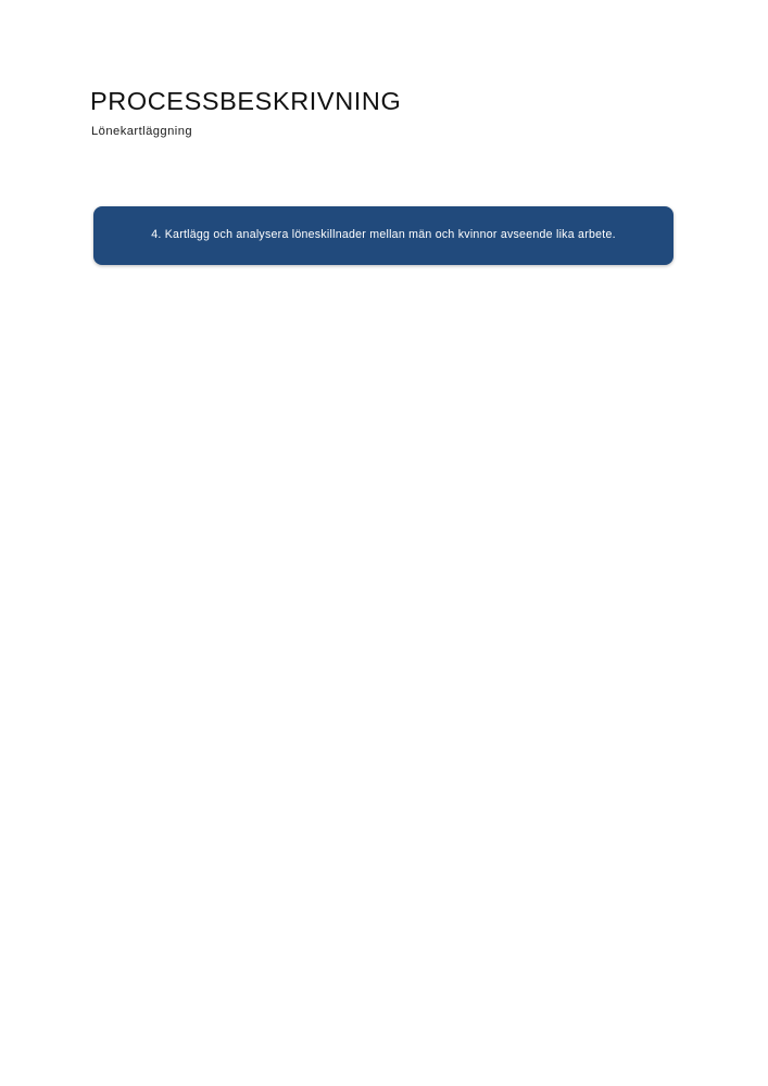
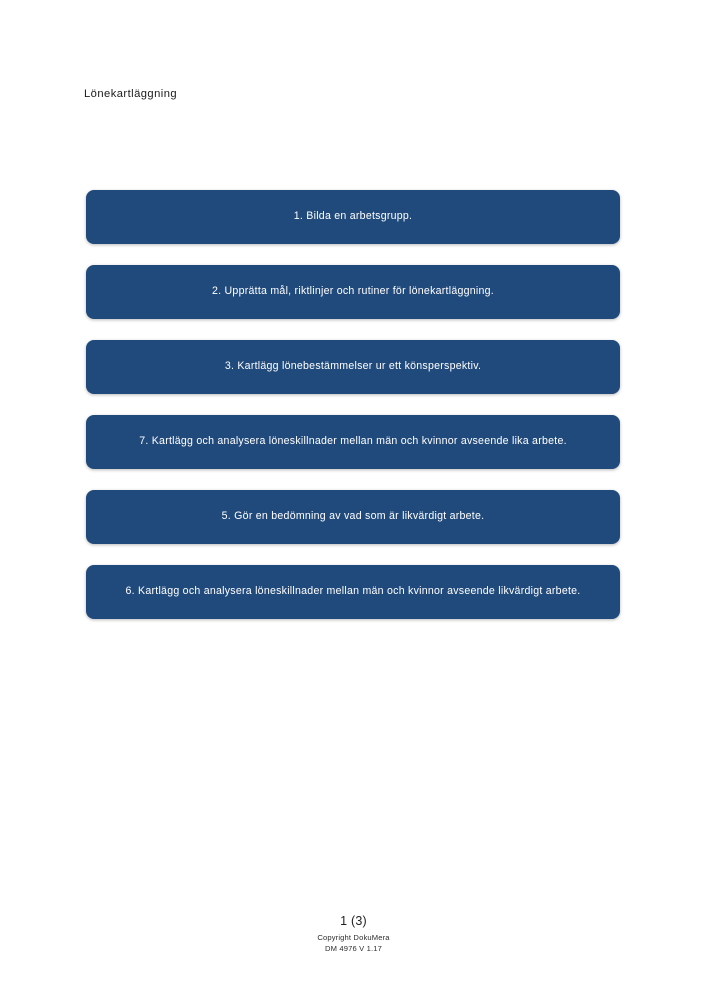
- PROCESSBESKRIVNING
  Lönekartläggning
+ 1. Bilda en arbetsgrupp.
+ 2. Upprätta mål, riktlinjer och rutiner för lönekartläggning.
+ 3. Kartlägg lönebestämmelser ur ett könsperspektiv.
- 4. Kartlägg och analysera löneskillnader mellan män och kvinnor avseende lika arbete.
+ 7. Kartlägg och analysera löneskillnader mellan män och kvinnor avseende lika arbete.
+ 5. Gör en bedömning av vad som är likvärdigt arbete.
+ 6. Kartlägg och analysera löneskillnader mellan män och kvinnor avseende likvärdigt arbete.
+ 1 (3)
+ Copyright DokuMera
+ DM 4976 V 1.17
